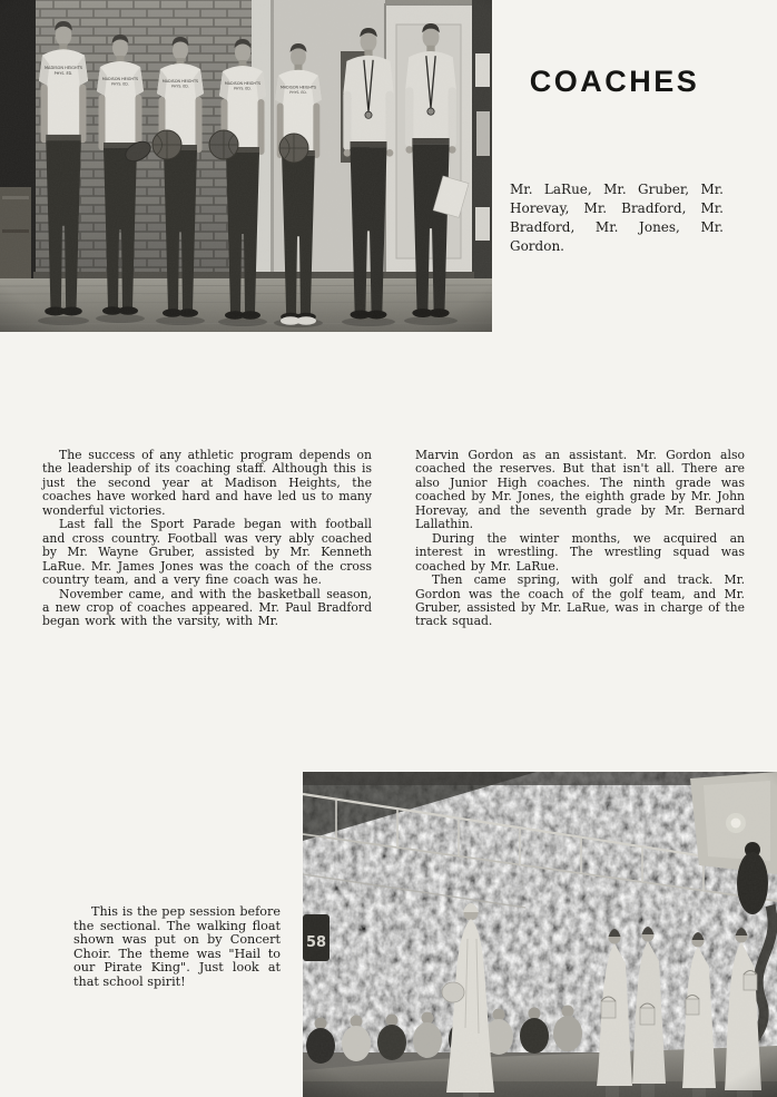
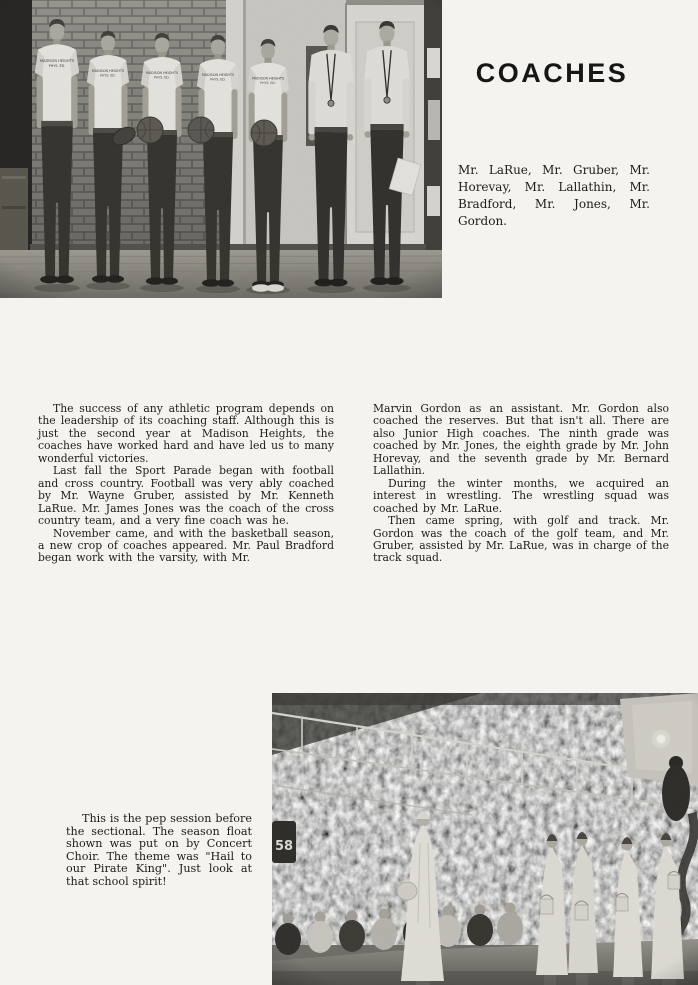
  COACHES
- Mr. LaRue, Mr. Gruber, Mr. Horevay, Mr. Bradford, Mr. Bradford, Mr. Jones, Mr. Gordon.
+ Mr. LaRue, Mr. Gruber, Mr. Horevay, Mr. Lallathin, Mr. Bradford, Mr. Jones, Mr. Gordon.
  The success of any athletic program depends on the leadership of its coaching staff. Although this is just the second year at Madison Heights, the coaches have worked hard and have led us to many wonderful victories.
  Last fall the Sport Parade began with football and cross country. Football was very ably coached by Mr. Wayne Gruber, assisted by Mr. Kenneth LaRue. Mr. James Jones was the coach of the cross country team, and a very fine coach was he.
  November came, and with the basketball season, a new crop of coaches appeared. Mr. Paul Bradford began work with the varsity, with Mr.
  Marvin Gordon as an assistant. Mr. Gordon also coached the reserves. But that isn't all. There are also Junior High coaches. The ninth grade was coached by Mr. Jones, the eighth grade by Mr. John Horevay, and the seventh grade by Mr. Bernard Lallathin.
  During the winter months, we acquired an interest in wrestling. The wrestling squad was coached by Mr. LaRue.
  Then came spring, with golf and track. Mr. Gordon was the coach of the golf team, and Mr. Gruber, assisted by Mr. LaRue, was in charge of the track squad.
- This is the pep session before the sectional. The walking float shown was put on by Concert Choir. The theme was "Hail to our Pirate King". Just look at that school spirit!
+ This is the pep session before the sectional. The season float shown was put on by Concert Choir. The theme was "Hail to our Pirate King". Just look at that school spirit!
